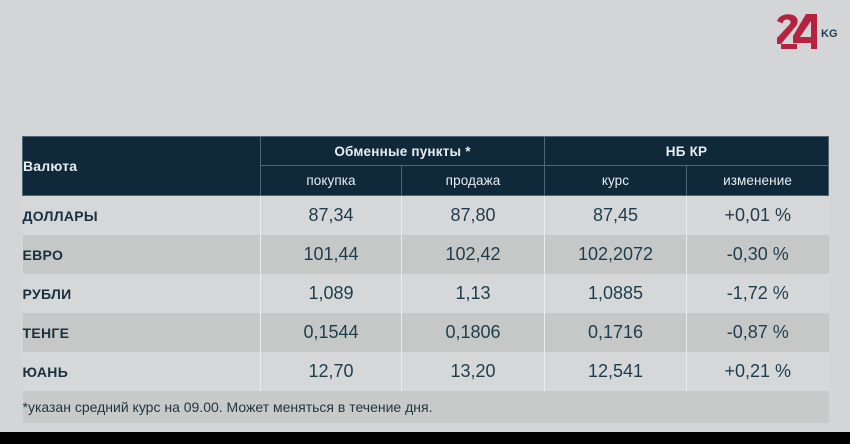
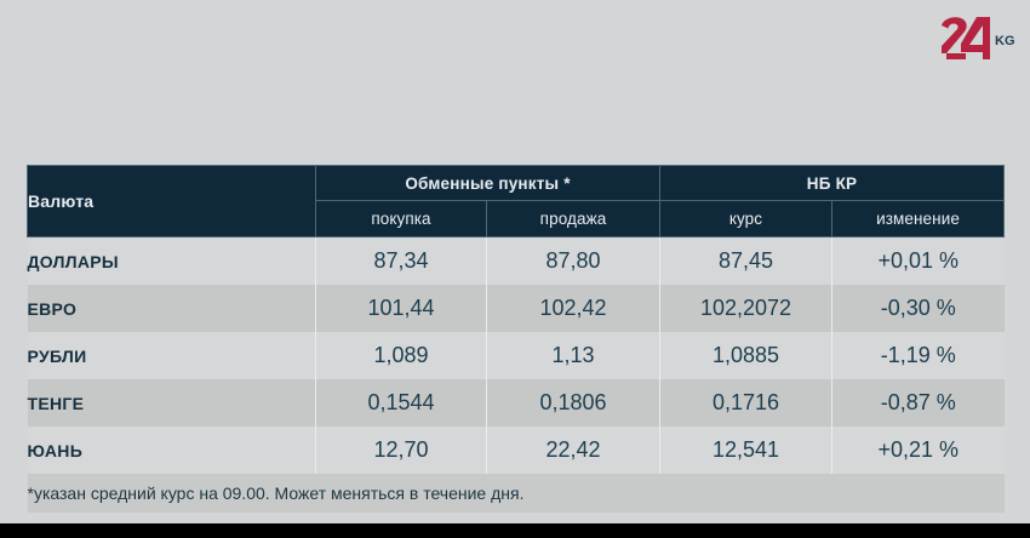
  KG
  Валюта	Обменные пункты *	НБ КР
  покупка	продажа	курс	изменение
  ДОЛЛАРЫ	87,34	87,80	87,45	+0,01 %
  ЕВРО	101,44	102,42	102,2072	-0,30 %
- РУБЛИ	1,089	1,13	1,0885	-1,72 %
+ РУБЛИ	1,089	1,13	1,0885	-1,19 %
  ТЕНГЕ	0,1544	0,1806	0,1716	-0,87 %
- ЮАНЬ	12,70	13,20	12,541	+0,21 %
+ ЮАНЬ	12,70	22,42	12,541	+0,21 %
  *указан средний курс на 09.00. Может меняться в течение дня.
